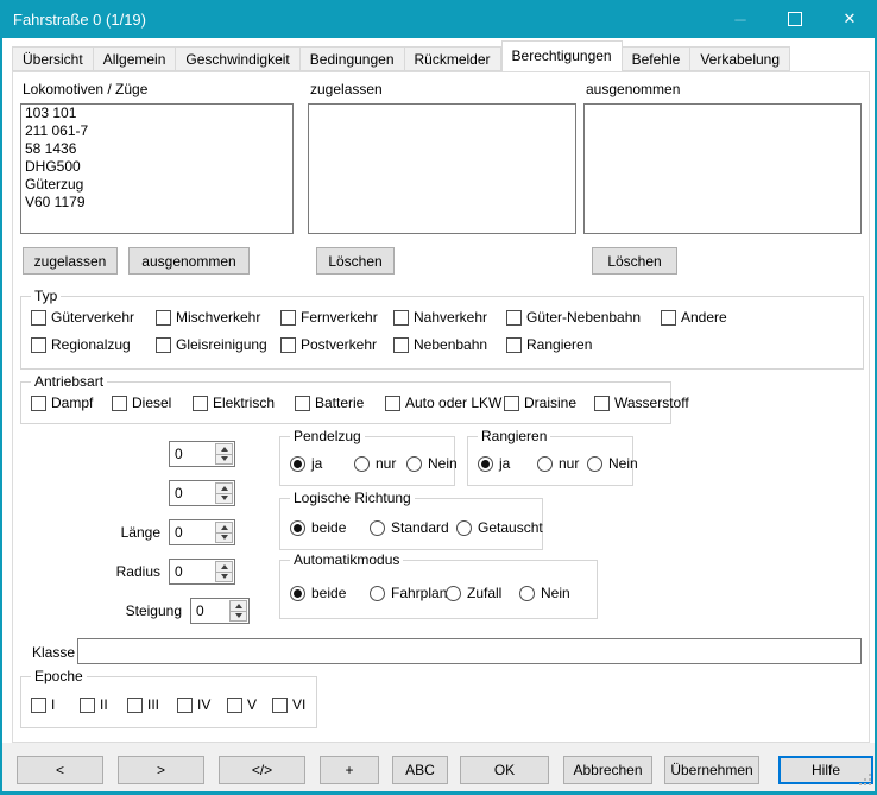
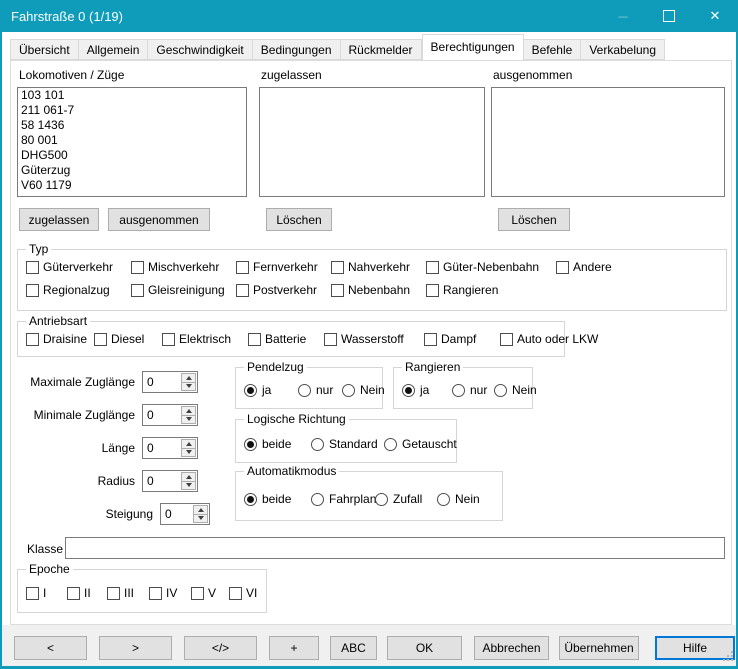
  Fahrstraße 0 (1/19)
  ─
  ✕
  Übersicht
  Allgemein
  Geschwindigkeit
  Bedingungen
  Rückmelder
  Berechtigungen
  Befehle
  Verkabelung
  Lokomotiven / Züge
  zugelassen
  ausgenommen
  103 101
  211 061-7
  58 1436
+ 80 001
  DHG500
  Güterzug
  V60 1179
  zugelassen
  ausgenommen
  Löschen
  Löschen
  Typ
  Güterverkehr
  Mischverkehr
  Fernverkehr
  Nahverkehr
  Güter-Nebenbahn
  Andere
  Regionalzug
  Gleisreinigung
  Postverkehr
  Nebenbahn
  Rangieren
  Antriebsart
- Dampf
+ Draisine
  Diesel
  Elektrisch
  Batterie
- Auto oder LKW
+ Wasserstoff
- Draisine
+ Dampf
- Wasserstoff
+ Auto oder LKW
+ Maximale Zuglänge
  0
+ Minimale Zuglänge
  0
  Länge
  0
  Radius
  0
  Steigung
  0
  Pendelzug
  ja
  nur
  Nein
  Rangieren
  ja
  nur
  Nein
  Logische Richtung
  beide
  Standard
  Getauscht
  Automatikmodus
  beide
  Fahrplan
  Zufall
  Nein
  Klasse
  Epoche
  I
  II
  III
  IV
  V
  VI
  <
  >
  </>
  +
  ABC
  OK
  Abbrechen
  Übernehmen
  Hilfe
